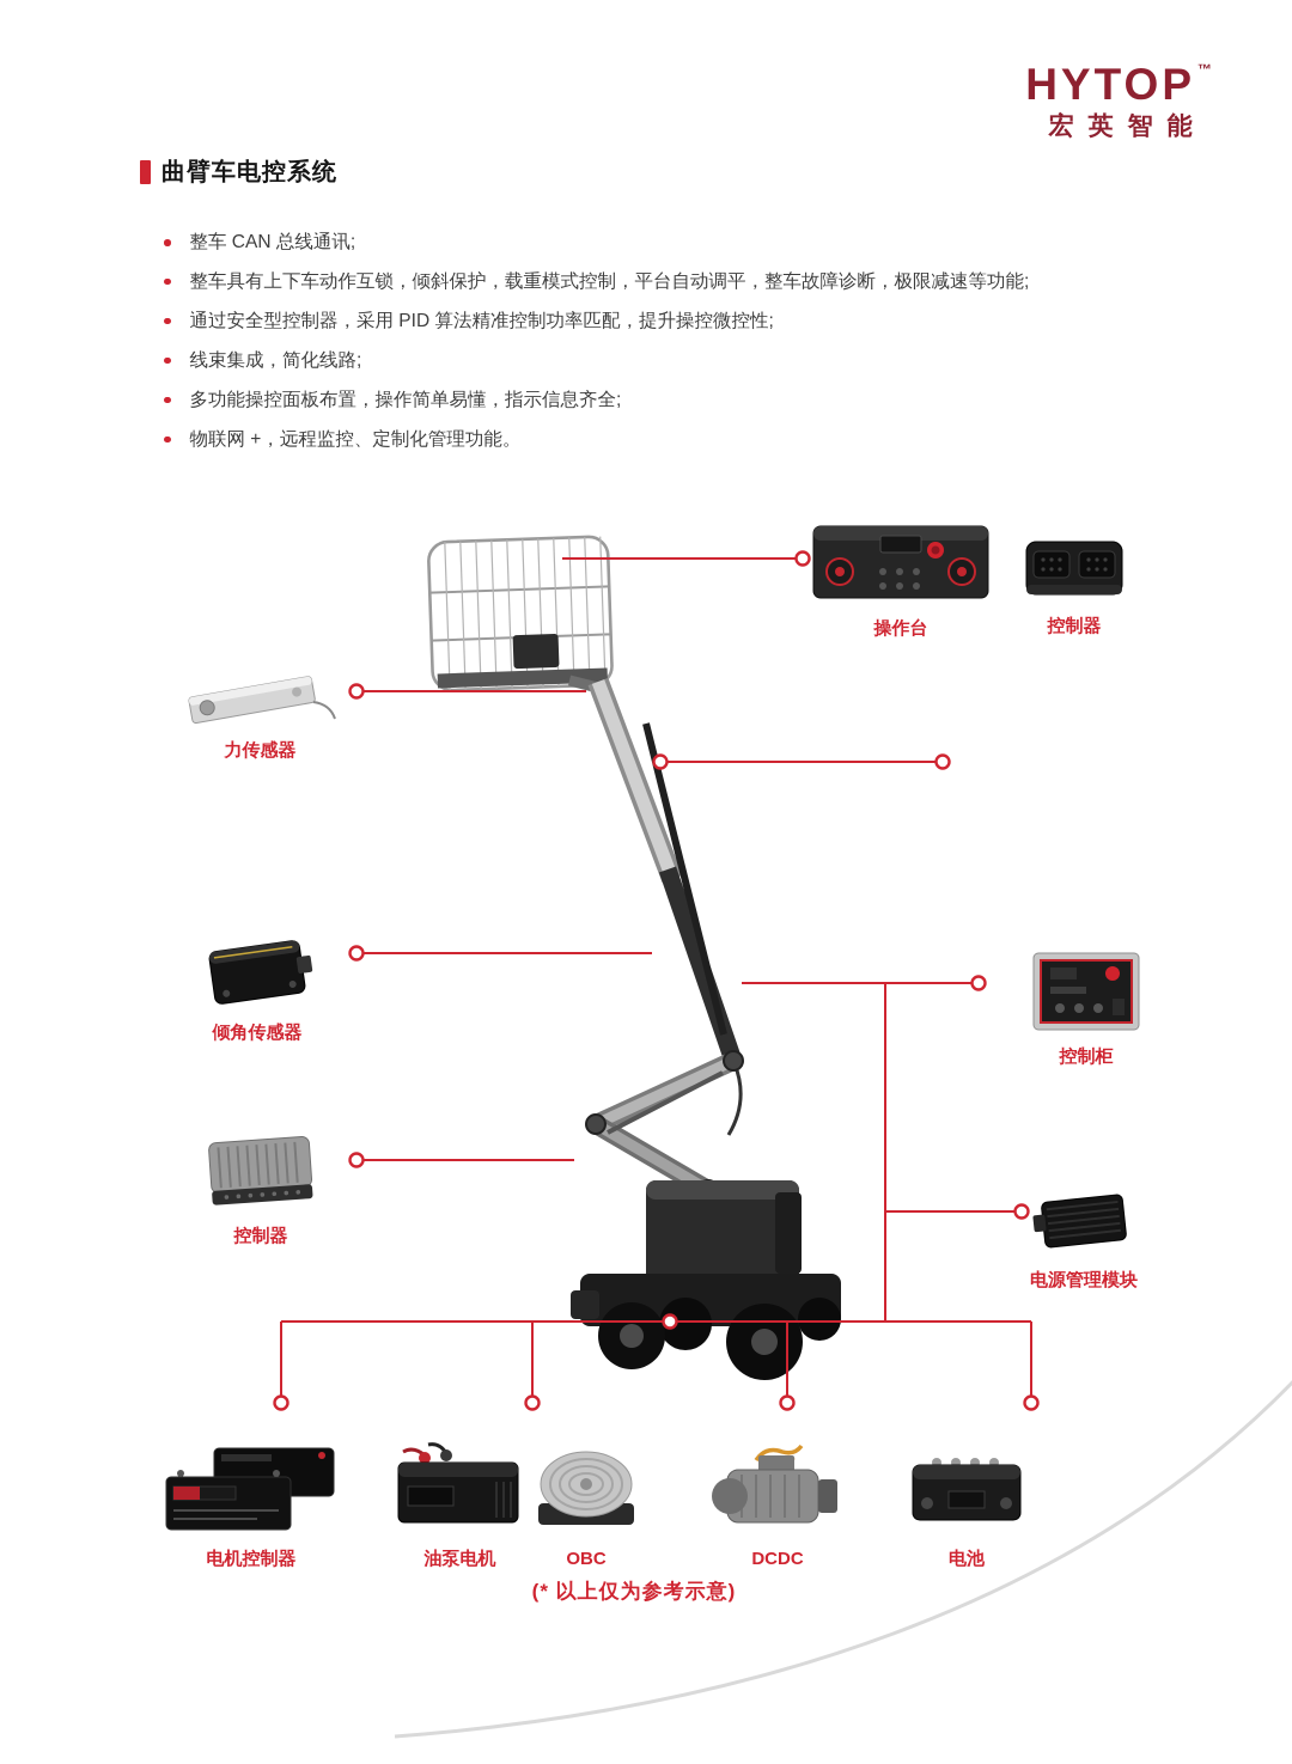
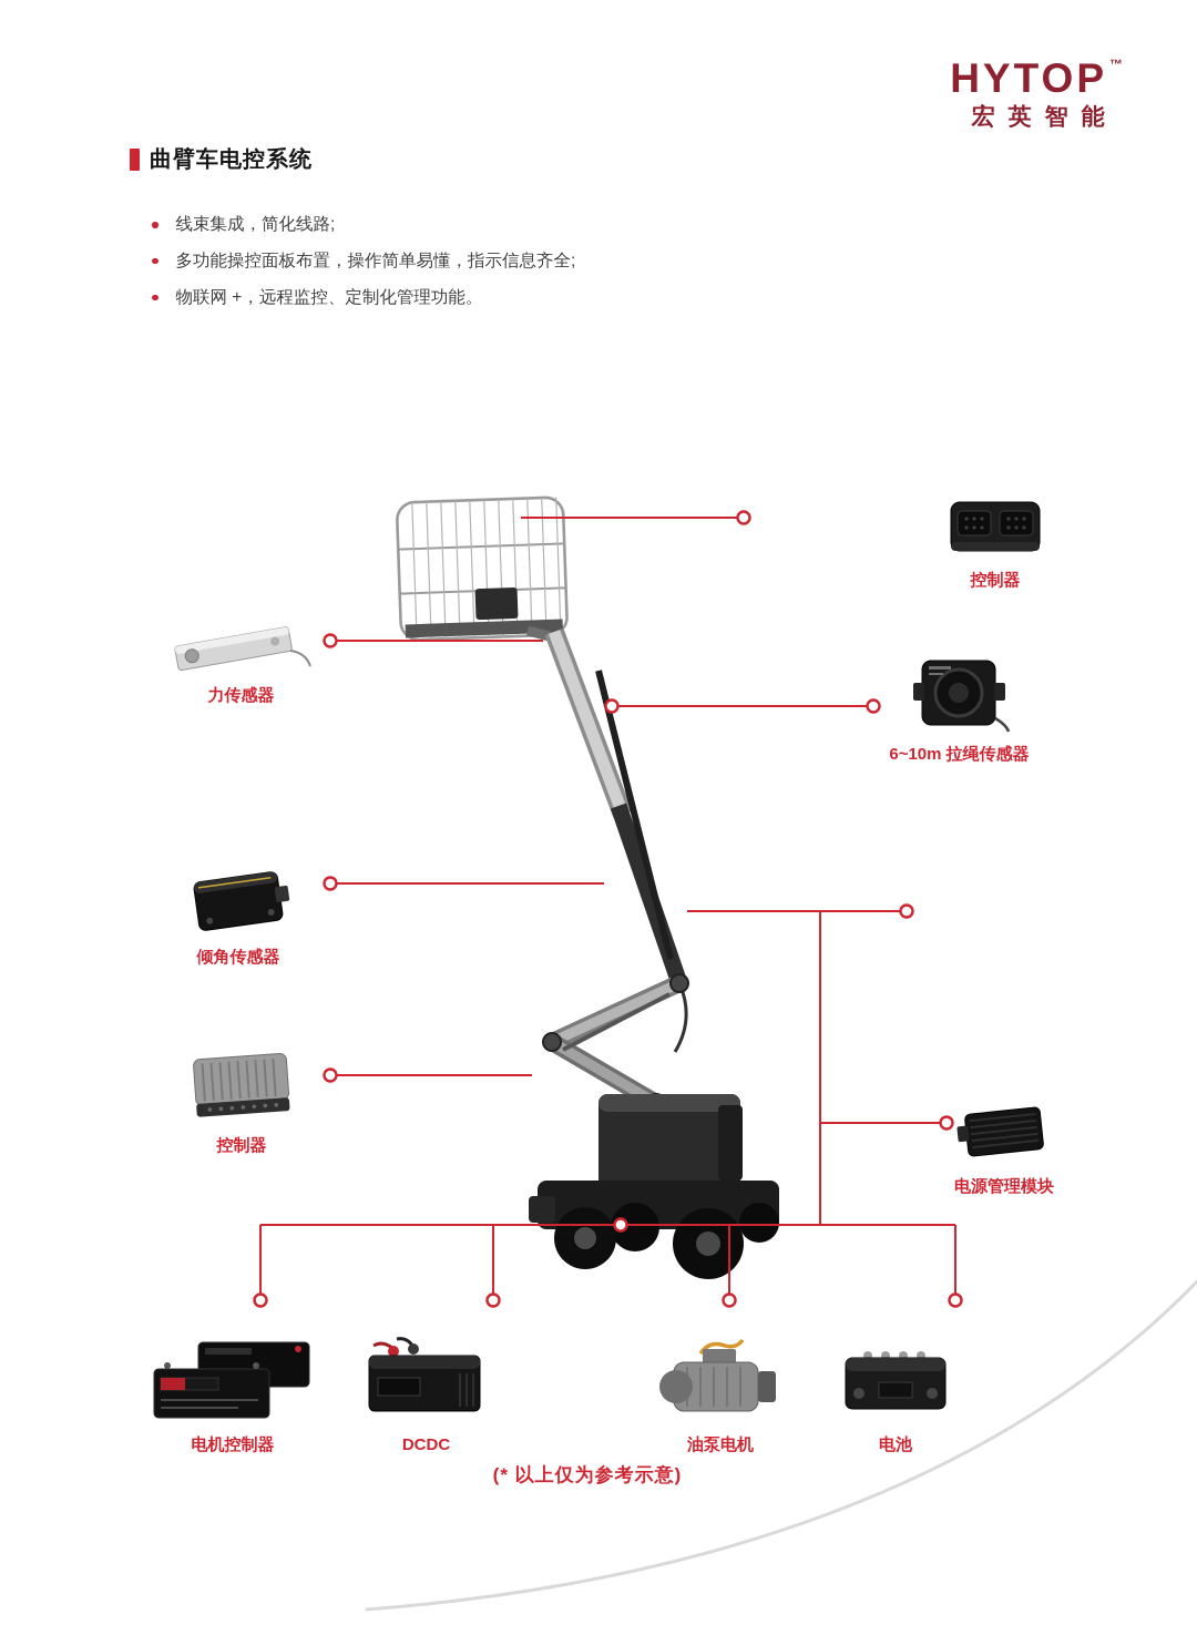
  HYTOP ™
  宏英智能
  曲臂车电控系统
- 整车 CAN 总线通讯;
- 整车具有上下车动作互锁，倾斜保护，载重模式控制，平台自动调平，整车故障诊断，极限减速等功能;
- 通过安全型控制器，采用 PID 算法精准控制功率匹配，提升操控微控性;
  线束集成，简化线路;
  多功能操控面板布置，操作简单易懂，指示信息齐全;
  物联网 +，远程监控、定制化管理功能。
- 操作台
  控制器
  力传感器
+ 6~10m 拉绳传感器
  倾角传感器
- 控制柜
  控制器
  电源管理模块
  电机控制器
- 油泵电机
+ DCDC
- OBC
- DCDC
+ 油泵电机
  电池
  (* 以上仅为参考示意)
